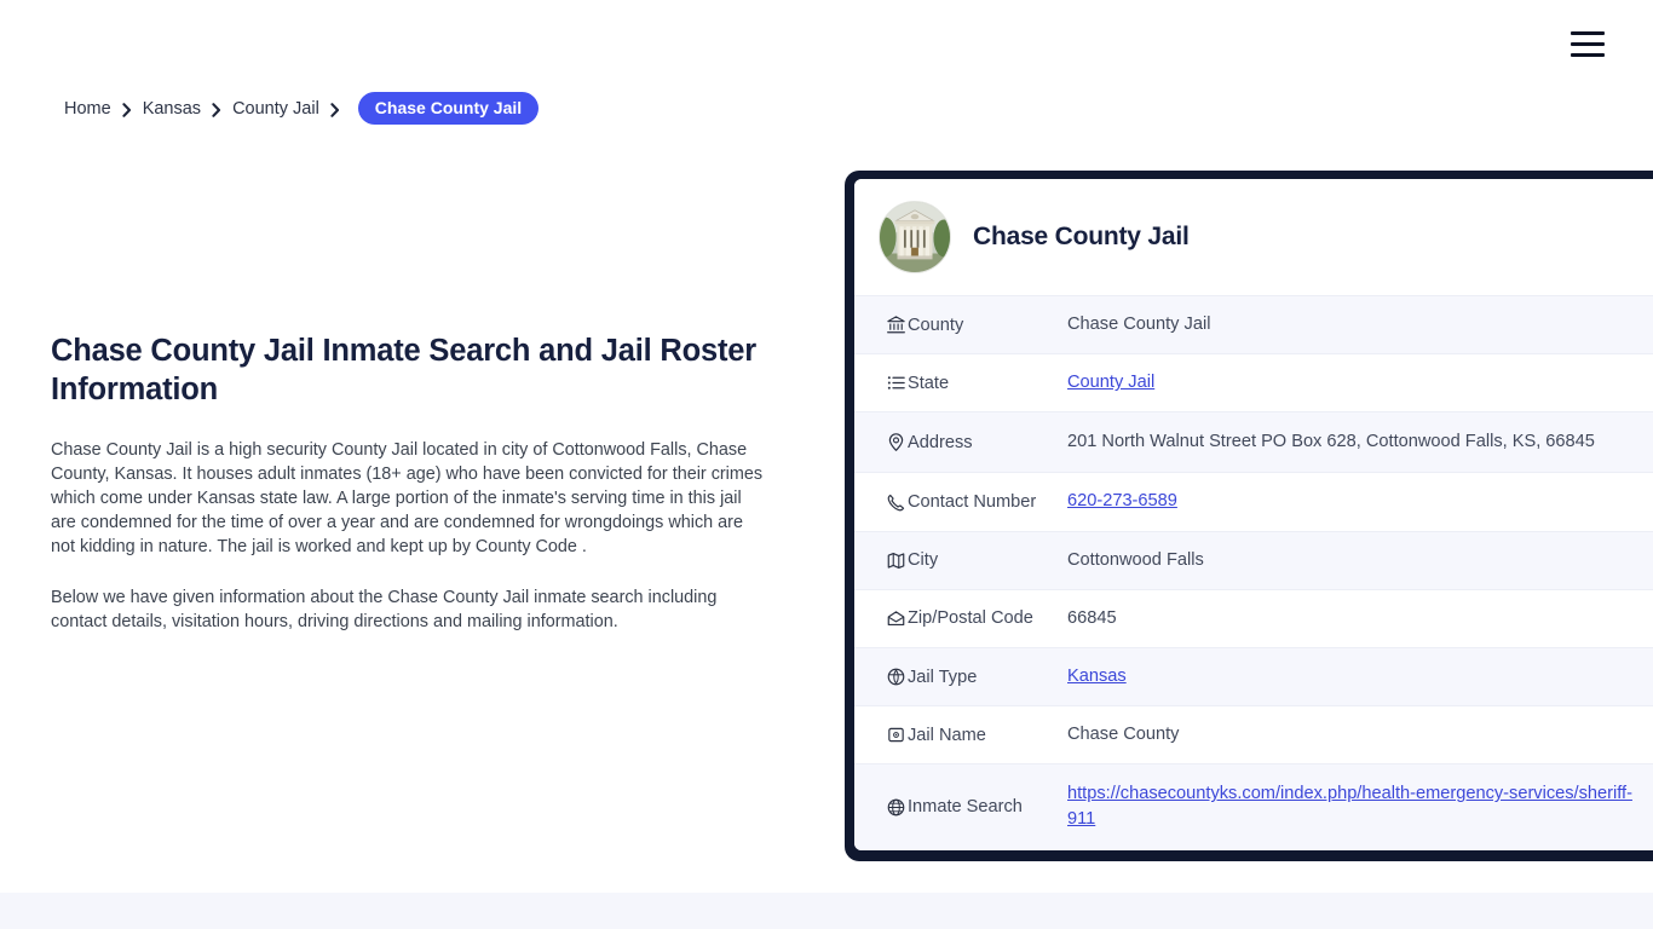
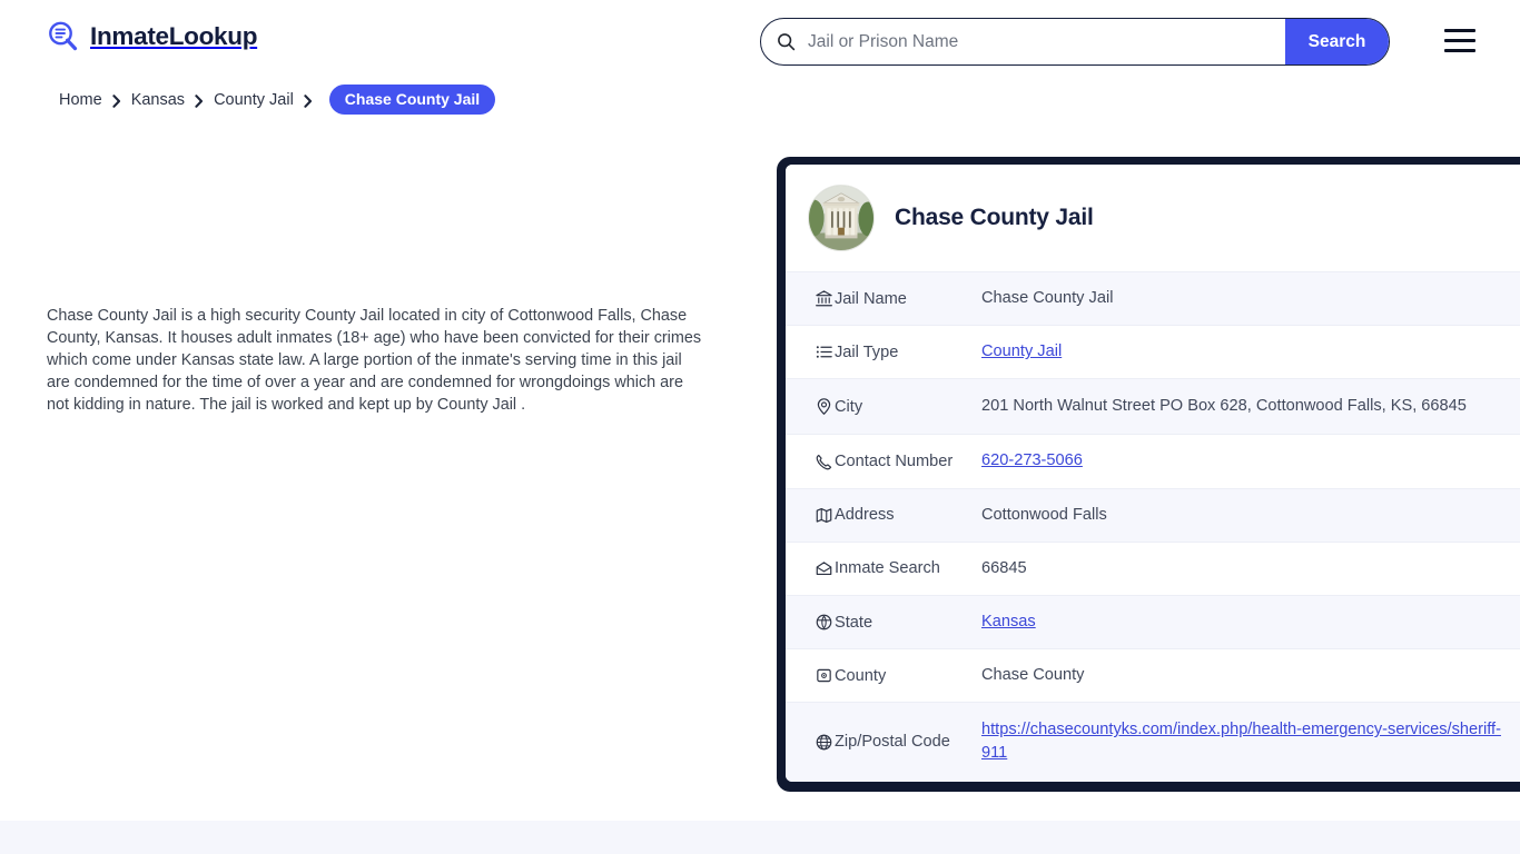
+ InmateLookup
+ Jail or Prison Name
+ Search
  Home
  Kansas
  County Jail
  Chase County Jail
- Chase County Jail Inmate Search and Jail Roster Information
- Chase County Jail is a high security County Jail located in city of Cottonwood Falls, Chase County, Kansas. It houses adult inmates (18+ age) who have been convicted for their crimes which come under Kansas state law. A large portion of the inmate's serving time in this jail are condemned for the time of over a year and are condemned for wrongdoings which are not kidding in nature. The jail is worked and kept up by County Code .
+ Chase County Jail is a high security County Jail located in city of Cottonwood Falls, Chase County, Kansas. It houses adult inmates (18+ age) who have been convicted for their crimes which come under Kansas state law. A large portion of the inmate's serving time in this jail are condemned for the time of over a year and are condemned for wrongdoings which are not kidding in nature. The jail is worked and kept up by County Jail .
- Below we have given information about the Chase County Jail inmate search including contact details, visitation hours, driving directions and mailing information.
  Chase County Jail
- 	County	Chase County Jail
+ 	Jail Name	Chase County Jail
- 	State	County Jail
+ 	Jail Type	County Jail
- 	Address	201 North Walnut Street PO Box 628, Cottonwood Falls, KS, 66845
+ 	City	201 North Walnut Street PO Box 628, Cottonwood Falls, KS, 66845
- 	Contact Number	620-273-6589
+ 	Contact Number	620-273-5066
- 	City	Cottonwood Falls
+ 	Address	Cottonwood Falls
- 	Zip/Postal Code	66845
+ 	Inmate Search	66845
- 	Jail Type	Kansas
+ 	State	Kansas
- 	Jail Name	Chase County
+ 	County	Chase County
- 	Inmate Search	https://chasecountyks.com/index.php/health-emergency-services/sheriff-911
+ 	Zip/Postal Code	https://chasecountyks.com/index.php/health-emergency-services/sheriff-911
